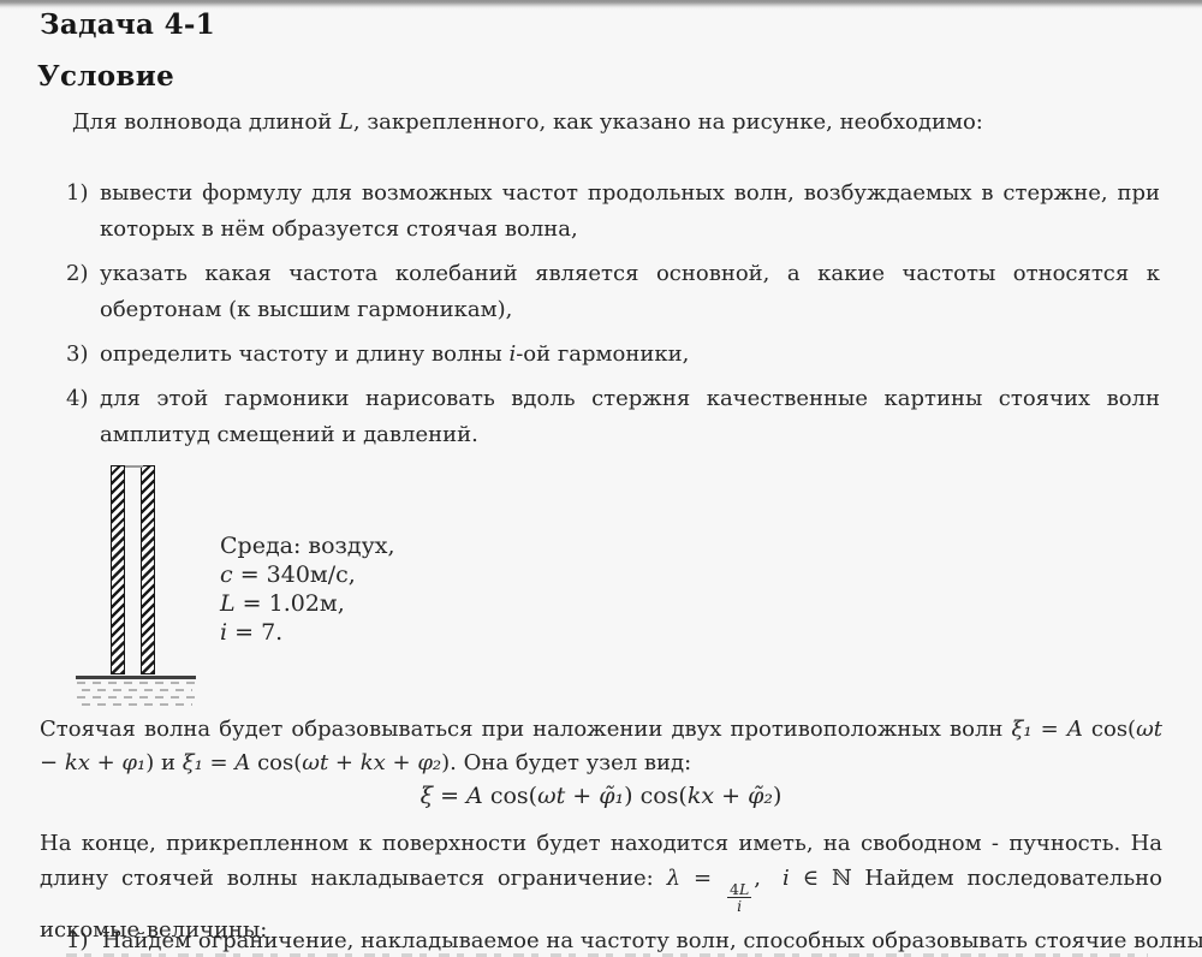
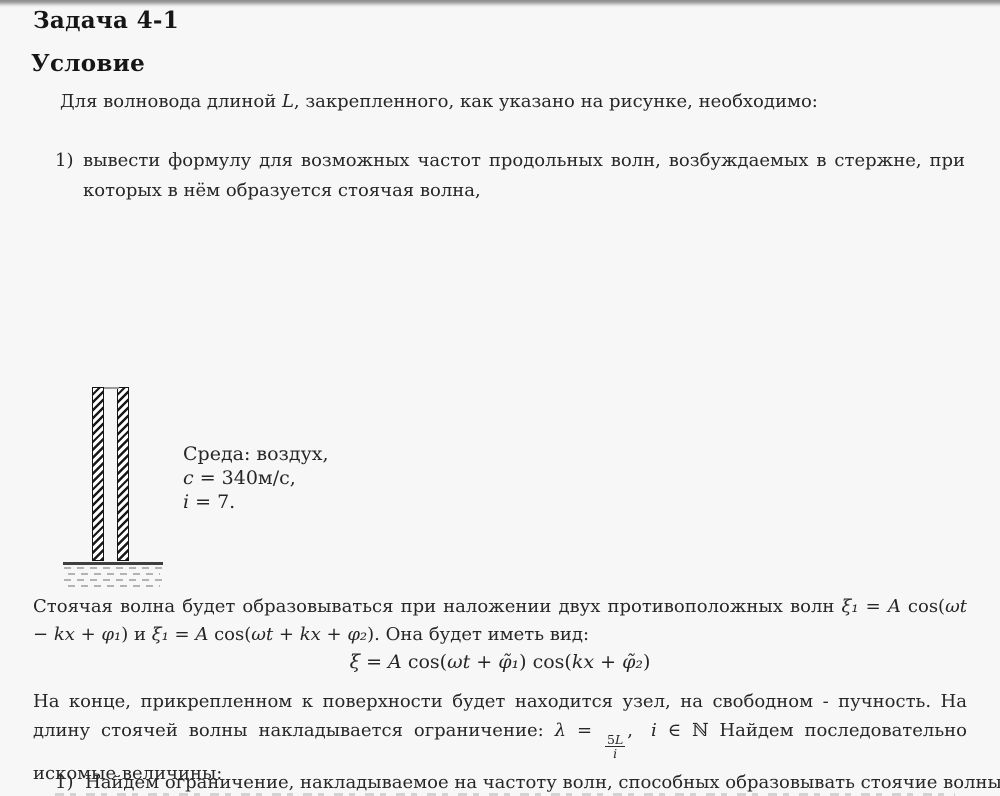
  Задача 4-1
  Условие
  Для волновода длиной L, закрепленного, как указано на рисунке, необходимо:
  1)
  вывести формулу для возможных частот продольных волн, возбуждаемых в стержне, при которых в нём образуется стоячая волна,
- 2)
- указать какая частота колебаний является основной, а какие частоты относятся к обертонам (к высшим гармоникам),
- 3)
- определить частоту и длину волны i-ой гармоники,
- 4)
- для этой гармоники нарисовать вдоль стержня качественные картины стоячих волн амплитуд смещений и давлений.
  Среда: воздух,
  c = 340м/с,
- L = 1.02м,
  i = 7.
- Стоячая волна будет образовываться при наложении двух противоположных волн ξ₁ = A cos(ωt − kx + φ₁) и ξ₁ = A cos(ωt + kx + φ₂). Она будет узел вид:
+ Стоячая волна будет образовываться при наложении двух противоположных волн ξ₁ = A cos(ωt − kx + φ₁) и ξ₁ = A cos(ωt + kx + φ₂). Она будет иметь вид:
  ξ = A cos(ωt + φ̃₁) cos(kx + φ̃₂)
- На конце, прикрепленном к поверхности будет находится иметь, на свободном - пучность. На длину стоячей волны накладывается ограничение: λ =
+ На конце, прикрепленном к поверхности будет находится узел, на свободном - пучность. На длину стоячей волны накладывается ограничение: λ =
- 4L
+ 5L
  i
  , i ∈ ℕ Найдем последовательно искомые величины:
  1)
  Найдем ограничение, накладываемое на частоту волн, способных образовывать стоячие волны
